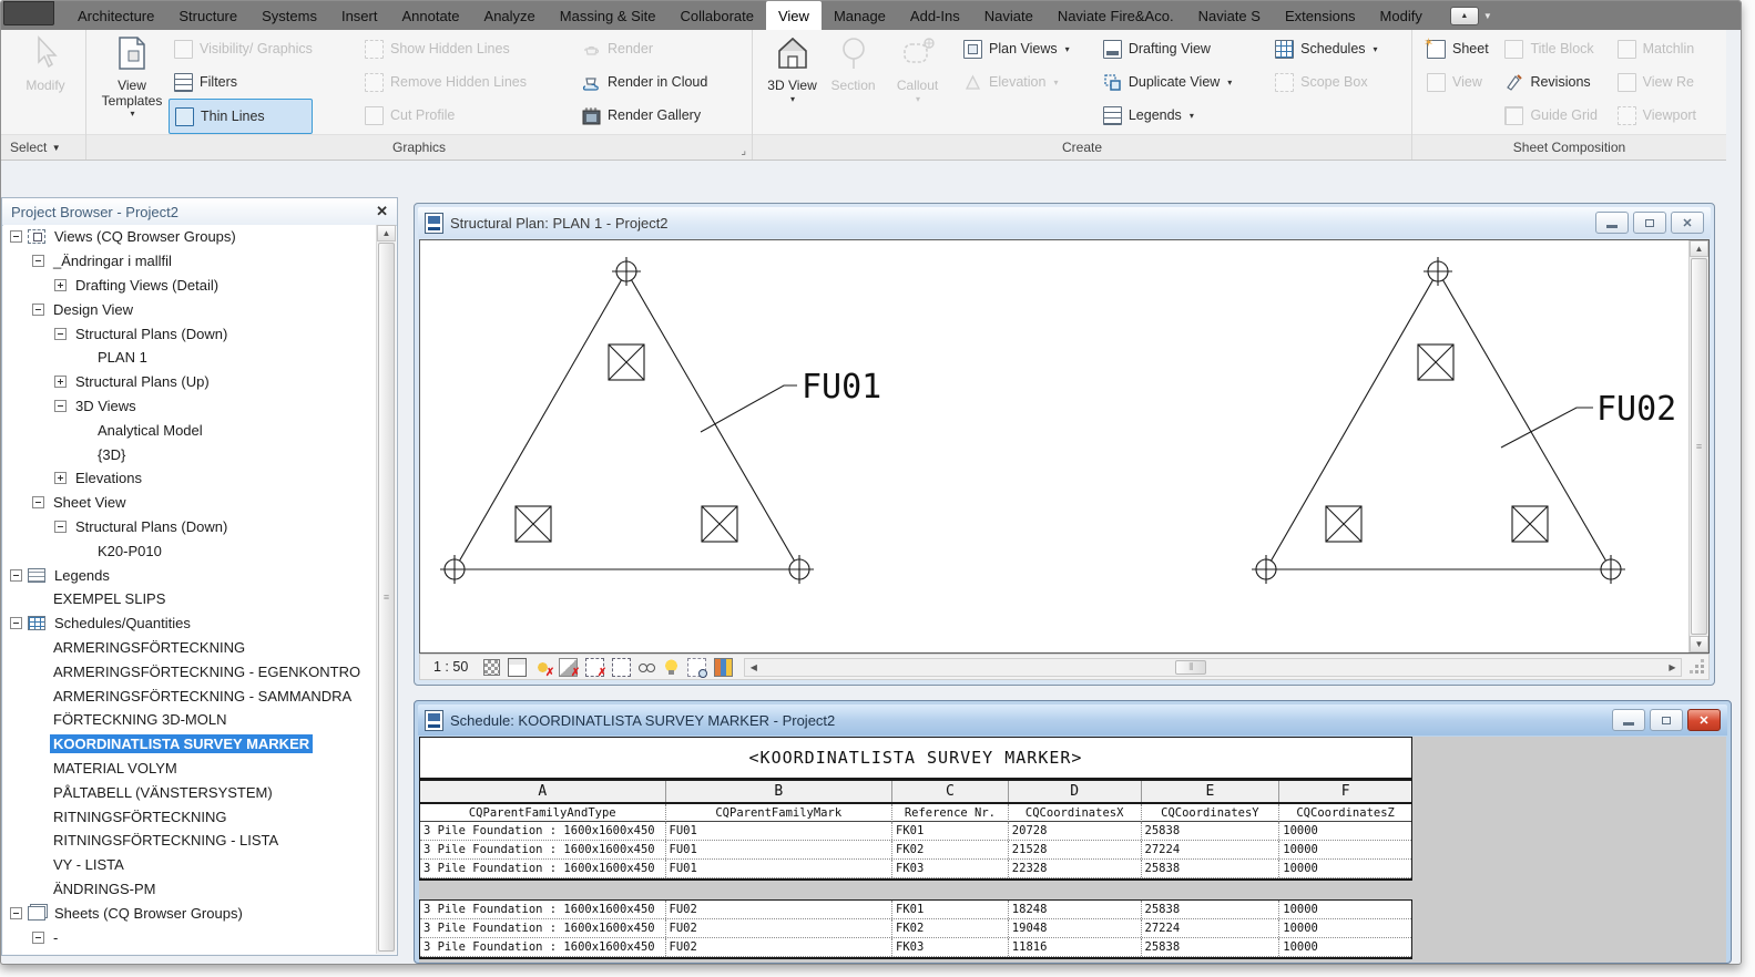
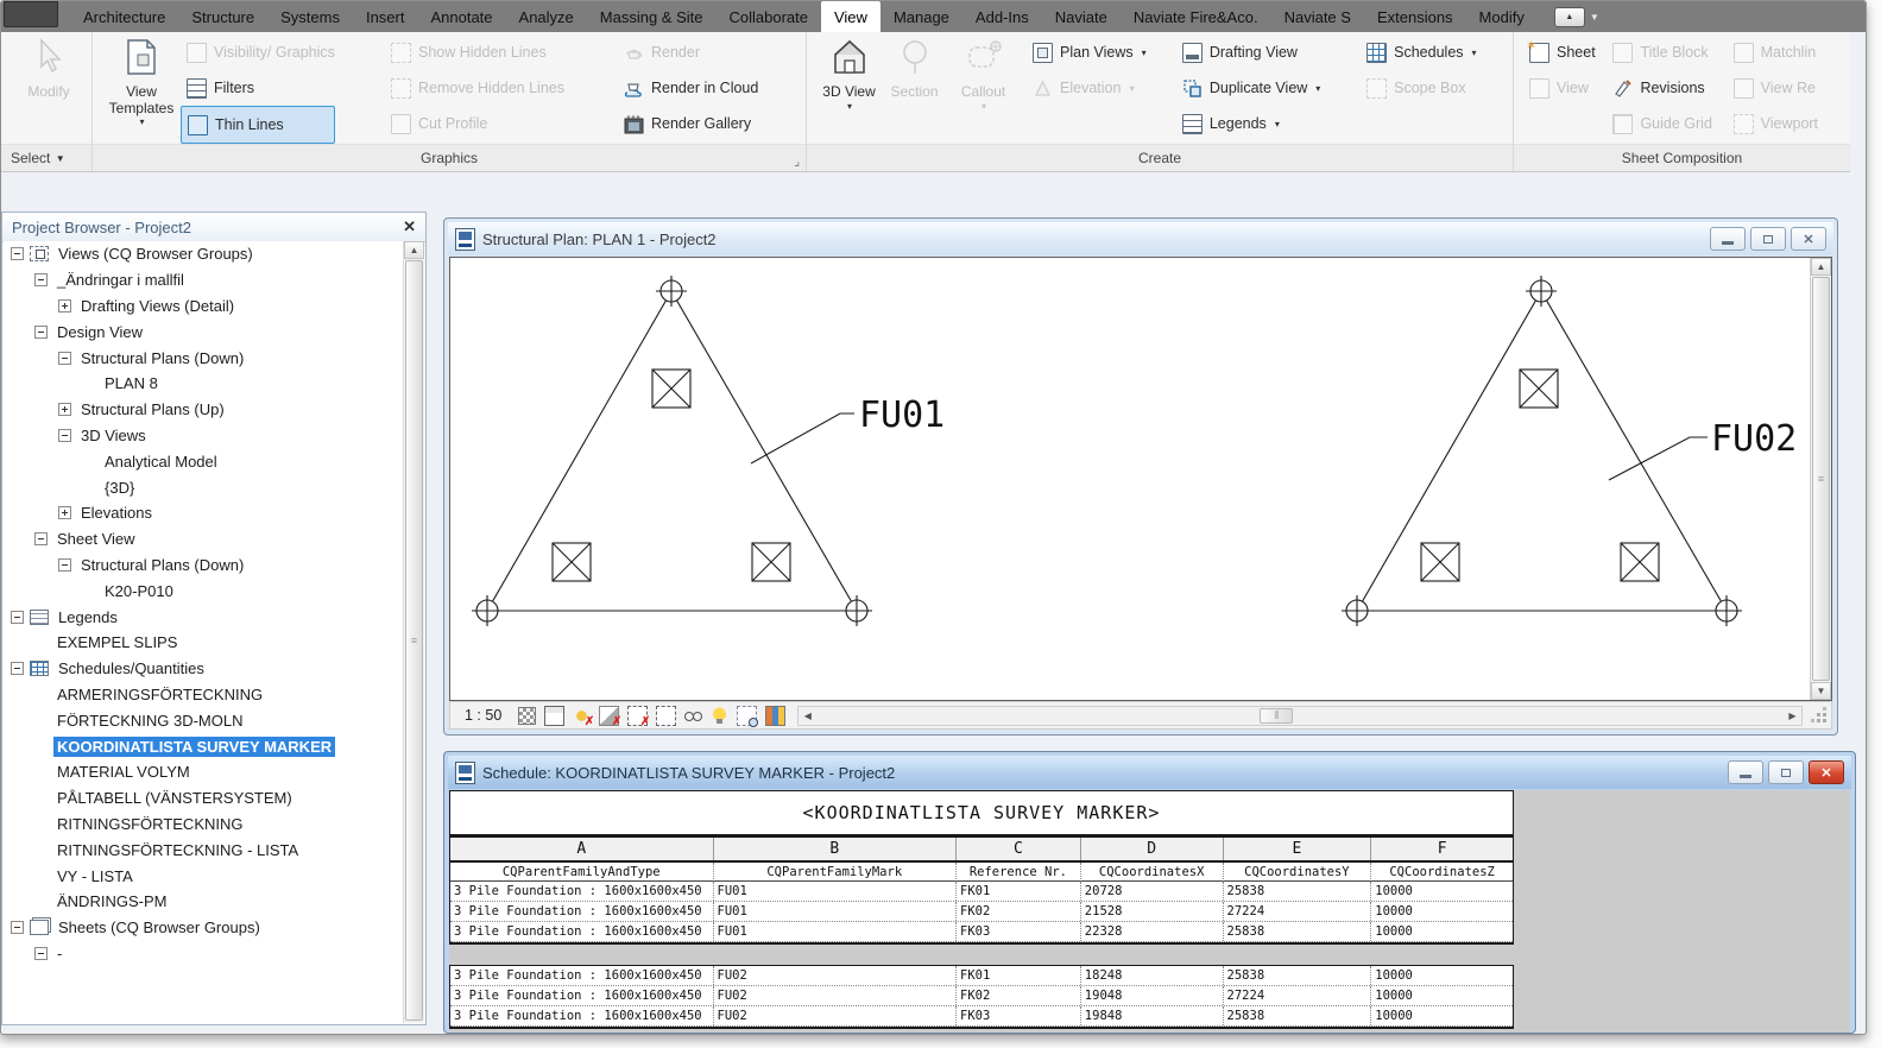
  Architecture
  Structure
  Systems
  Insert
  Annotate
  Analyze
  Massing & Site
  Collaborate
  View
  Manage
  Add-Ins
  Naviate
  Naviate Fire&Aco.
  Naviate S
  Extensions
  Modify
  ▼
  Modify
  Select
  ▼
  View Templates
  ▾
  Visibility/ Graphics
  Filters
  Thin Lines
  Show Hidden Lines
  Remove Hidden Lines
  Cut Profile
  Render
  Render in Cloud
  Render Gallery
  Graphics
  ⌟
  3D View
  ▾
  Section
  Callout
  ▾
  Plan Views
  ▾
  Elevation
  ▾
  Drafting View
  Duplicate View
  ▾
  Legends
  ▾
  Schedules
  ▾
  Scope Box
  Create
  ✶
  Sheet
  View
  Title Block
  Revisions
  Guide Grid
  Matchlin
  View Re
  Viewport
  Sheet Composition
  Project Browser - Project2
  ✕
  Views (CQ Browser Groups)
  _Ändringar i mallfil
  Drafting Views (Detail)
  Design View
  Structural Plans (Down)
- PLAN 1
+ PLAN 8
  Structural Plans (Up)
  3D Views
  Analytical Model
  {3D}
  Elevations
  Sheet View
  Structural Plans (Down)
  K20-P010
  Legends
  EXEMPEL SLIPS
  Schedules/Quantities
  ARMERINGSFÖRTECKNING
- ARMERINGSFÖRTECKNING - EGENKONTRO
- ARMERINGSFÖRTECKNING - SAMMANDRA
  FÖRTECKNING 3D-MOLN
  KOORDINATLISTA SURVEY MARKER
  MATERIAL VOLYM
  PÅLTABELL (VÄNSTERSYSTEM)
  RITNINGSFÖRTECKNING
  RITNINGSFÖRTECKNING - LISTA
  VY - LISTA
  ÄNDRINGS-PM
  Sheets (CQ Browser Groups)
  -
  ▲
  ≡
  Structural Plan: PLAN 1 - Project2
  ✕
  FU01
  FU02
  ▲
  ≡
  ▼
  1 : 50
  ✗
  ✗
  ✗
  ◀
  ⦀
  ▶
  Schedule: KOORDINATLISTA SURVEY MARKER - Project2
  ✕
  <KOORDINATLISTA SURVEY MARKER>
  A
  B
  C
  D
  E
  F
  CQParentFamilyAndType
  CQParentFamilyMark
  Reference Nr.
  CQCoordinatesX
  CQCoordinatesY
  CQCoordinatesZ
  3 Pile Foundation : 1600x1600x450
  FU01
  FK01
  20728
  25838
  10000
  3 Pile Foundation : 1600x1600x450
  FU01
  FK02
  21528
  27224
  10000
  3 Pile Foundation : 1600x1600x450
  FU01
  FK03
  22328
  25838
  10000
  3 Pile Foundation : 1600x1600x450
  FU02
  FK01
  18248
  25838
  10000
  3 Pile Foundation : 1600x1600x450
  FU02
  FK02
  19048
  27224
  10000
  3 Pile Foundation : 1600x1600x450
  FU02
  FK03
- 11816
+ 19848
  25838
  10000
